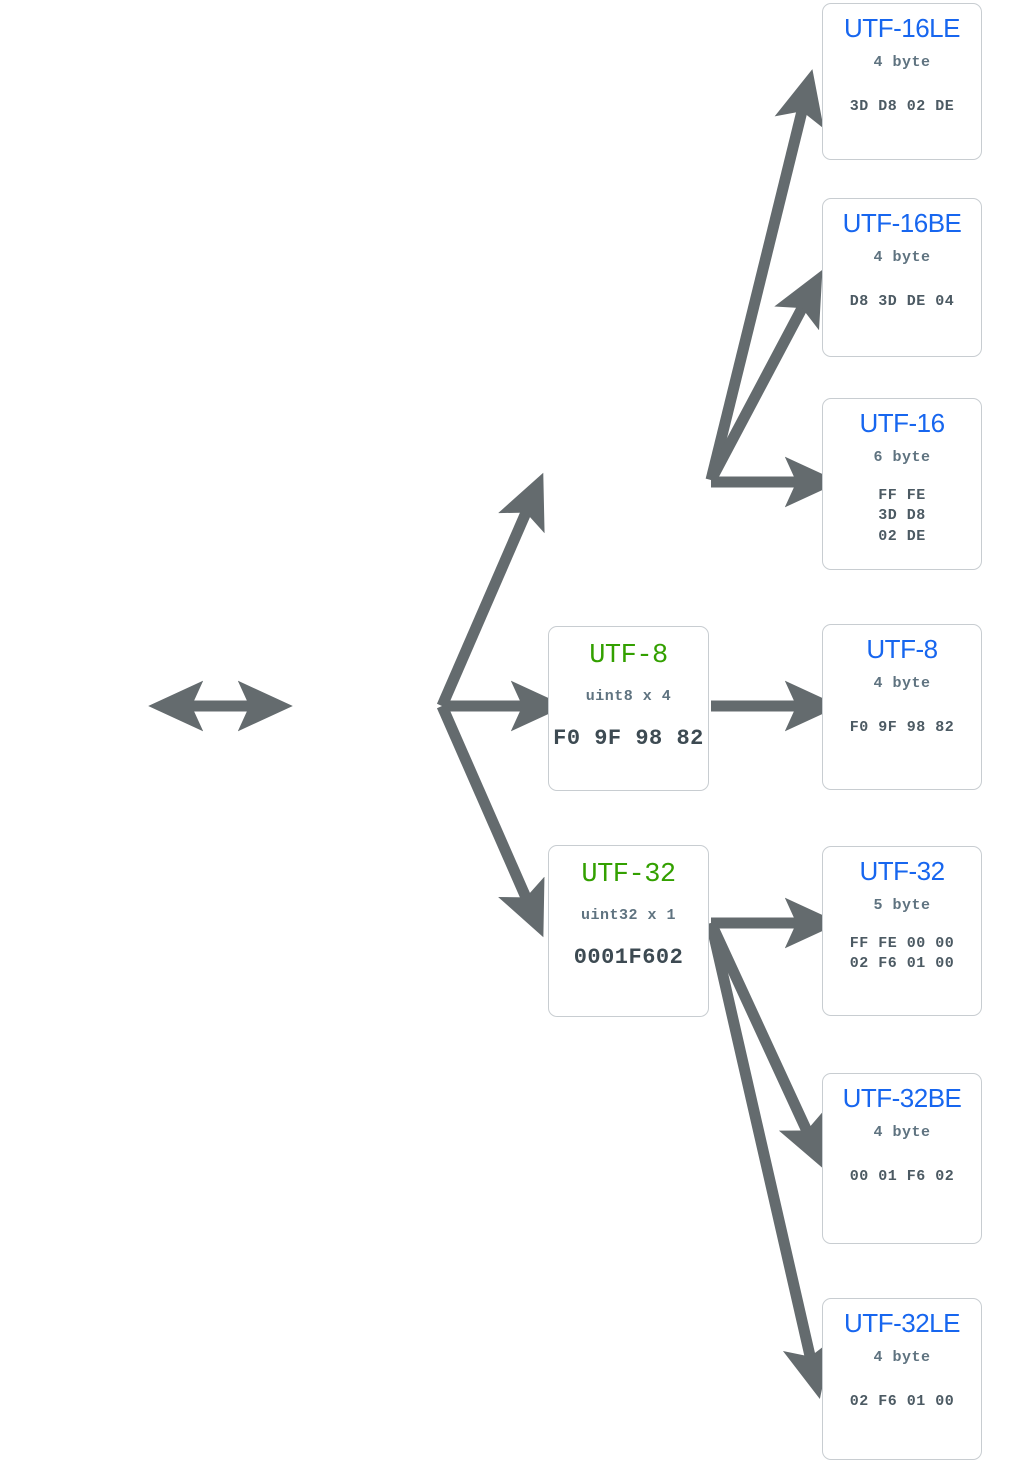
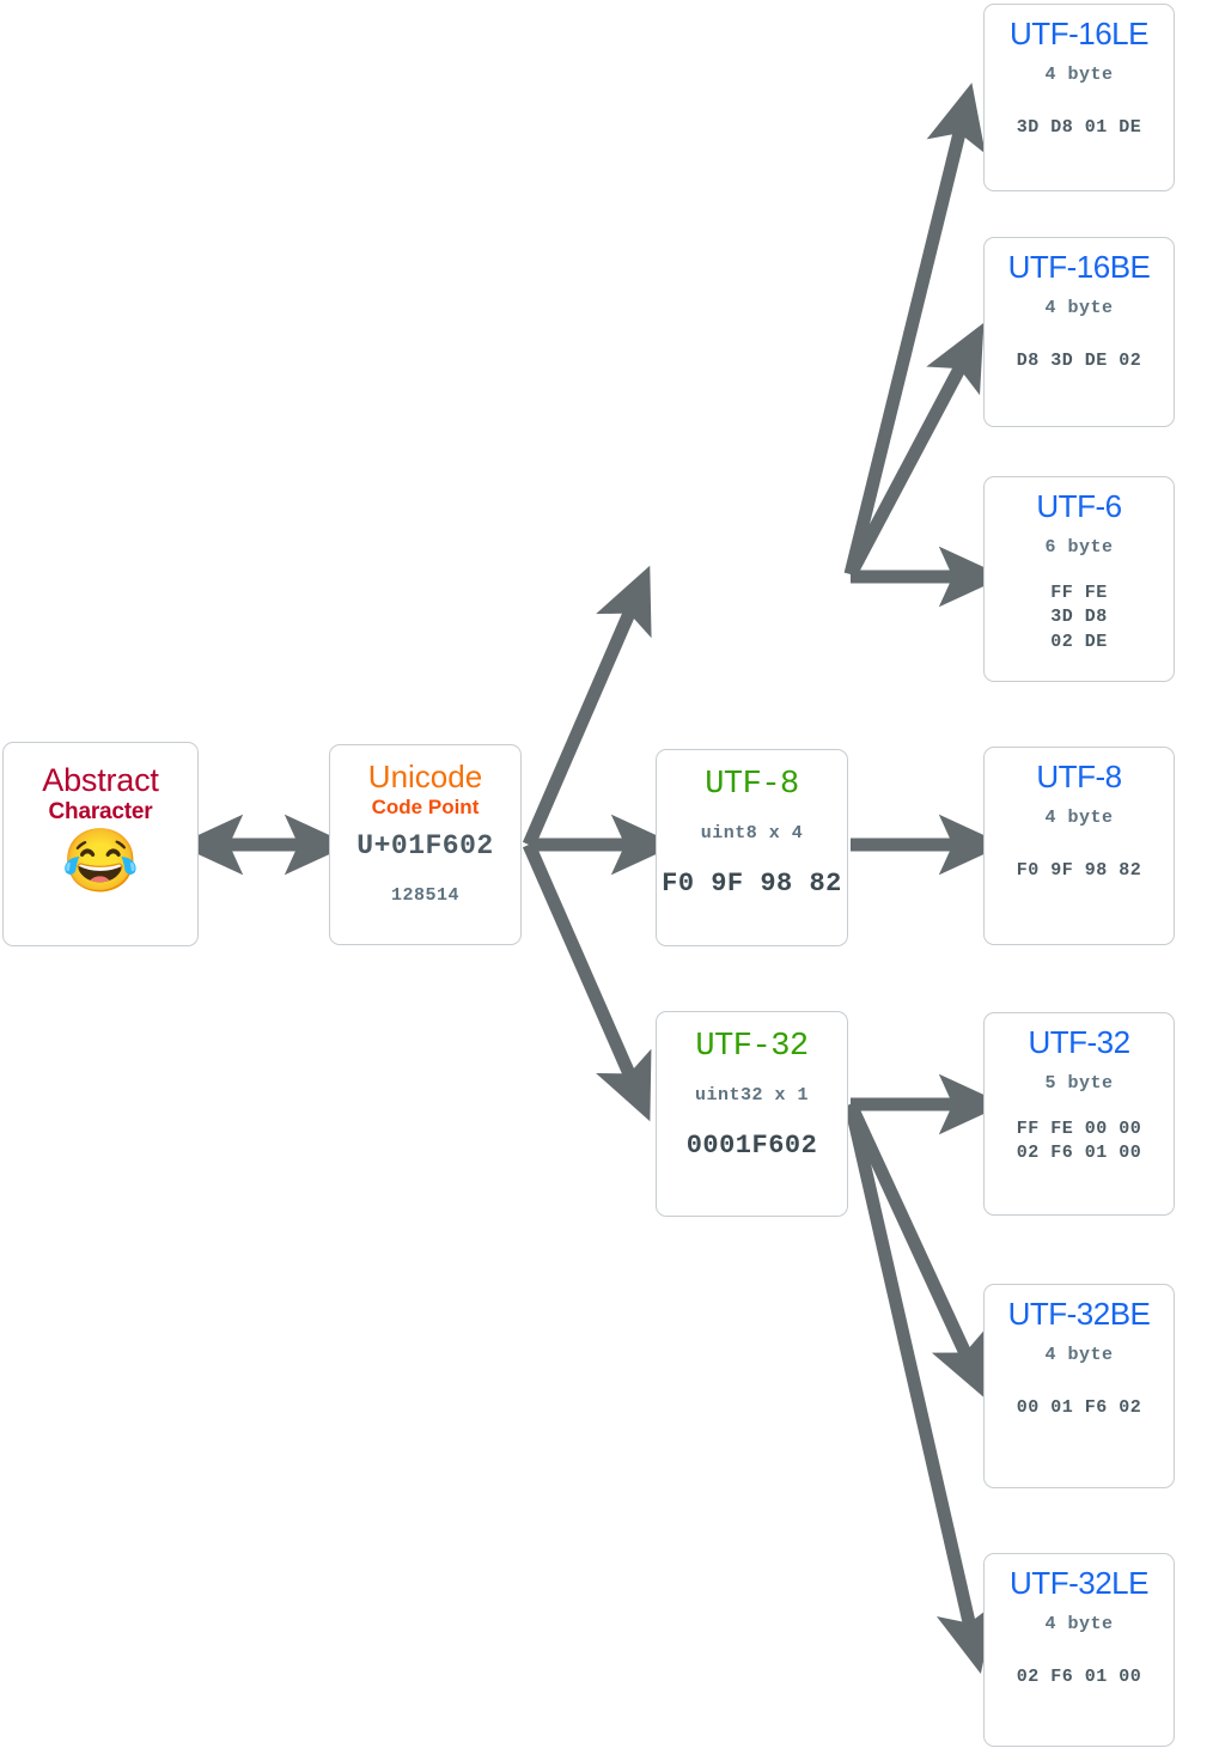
+ Abstract
+ Character
+ 😂
+ Unicode
+ Code Point
+ U+01F602
+ 128514
  UTF-8
  uint8 x 4
  F0 9F 98 82
  UTF-32
  uint32 x 1
  0001F602
  UTF‑16LE
  4 byte
- 3D D8 02 DE
+ 3D D8 01 DE
  UTF‑16BE
  4 byte
- D8 3D DE 04
+ D8 3D DE 02
- UTF‑16
+ UTF‑6
  6 byte
  FF FE
  3D D8
  02 DE
  UTF‑8
  4 byte
  F0 9F 98 82
  UTF‑32
  5 byte
  FF FE 00 00
  02 F6 01 00
  UTF‑32BE
  4 byte
  00 01 F6 02
  UTF‑32LE
  4 byte
  02 F6 01 00
